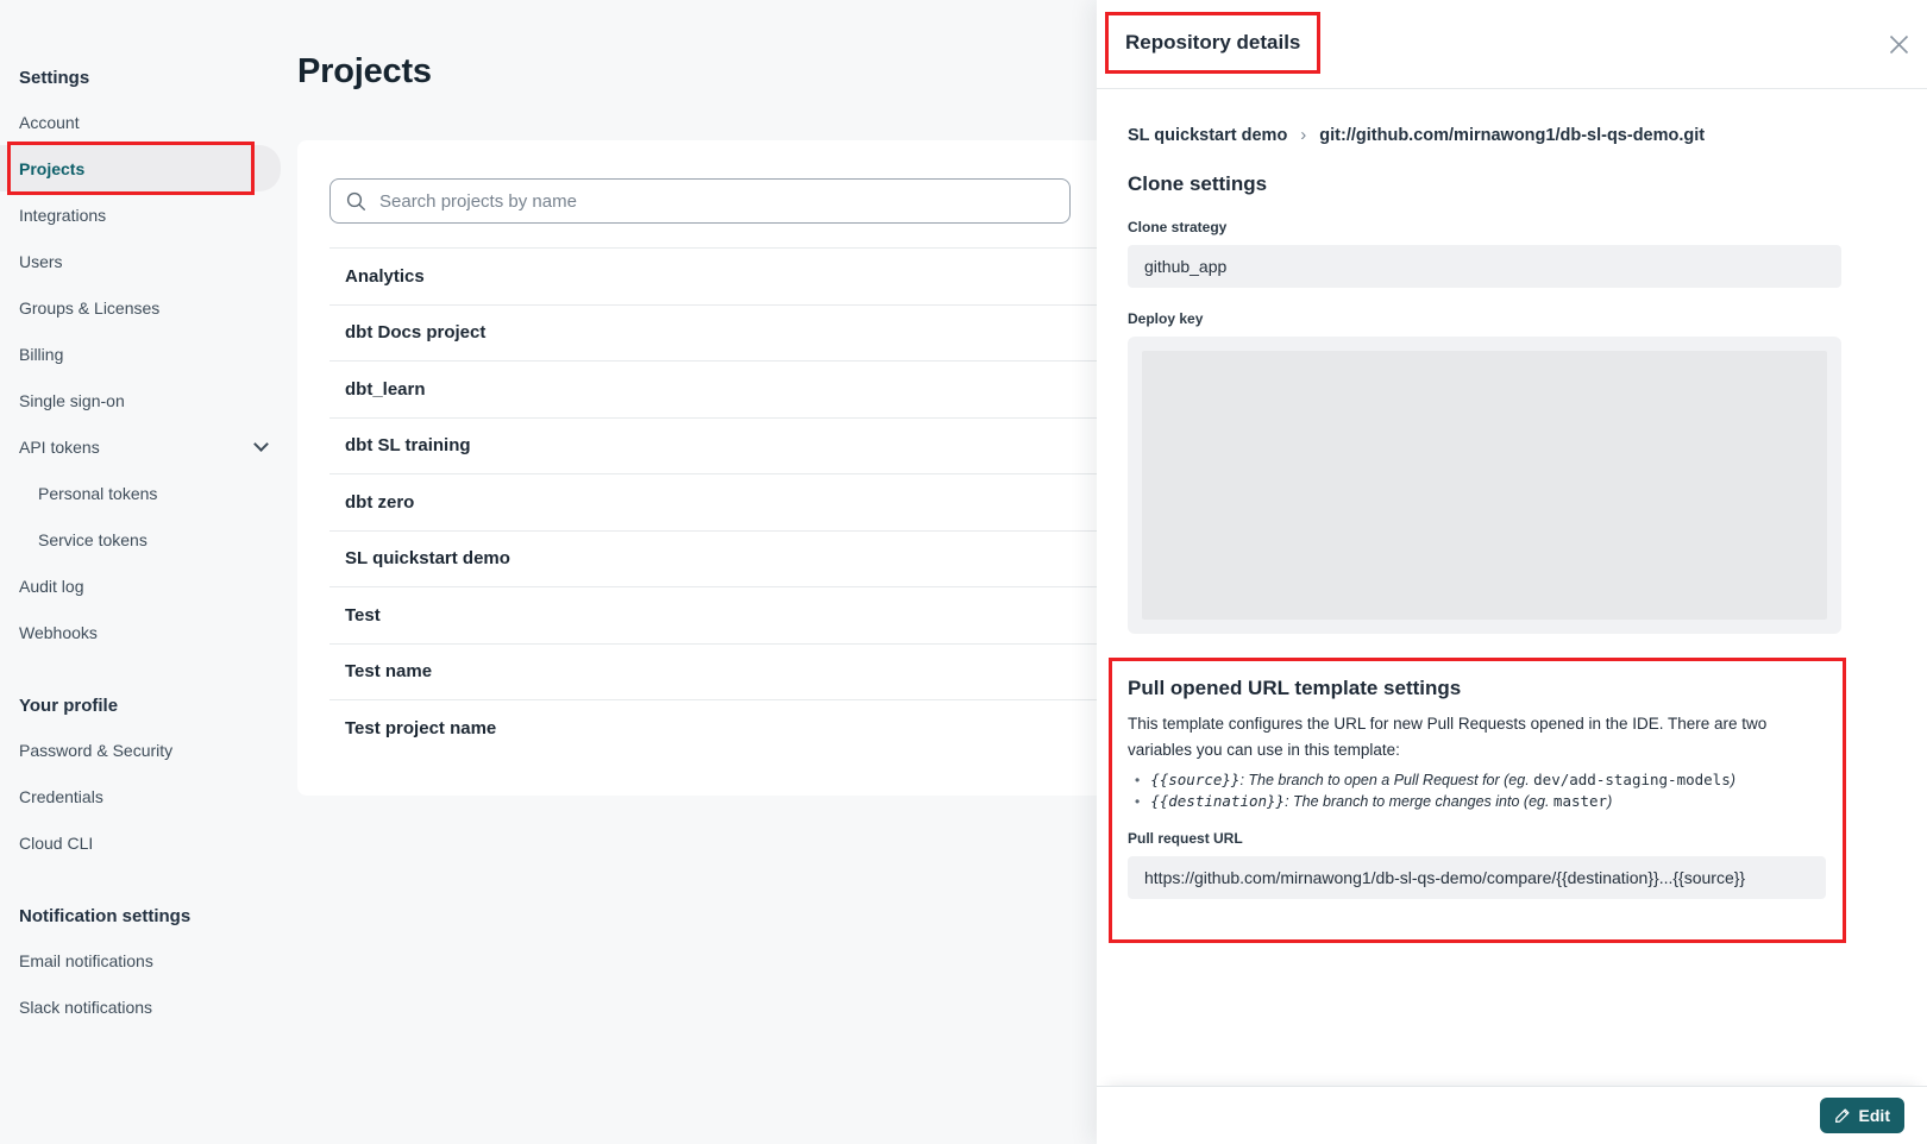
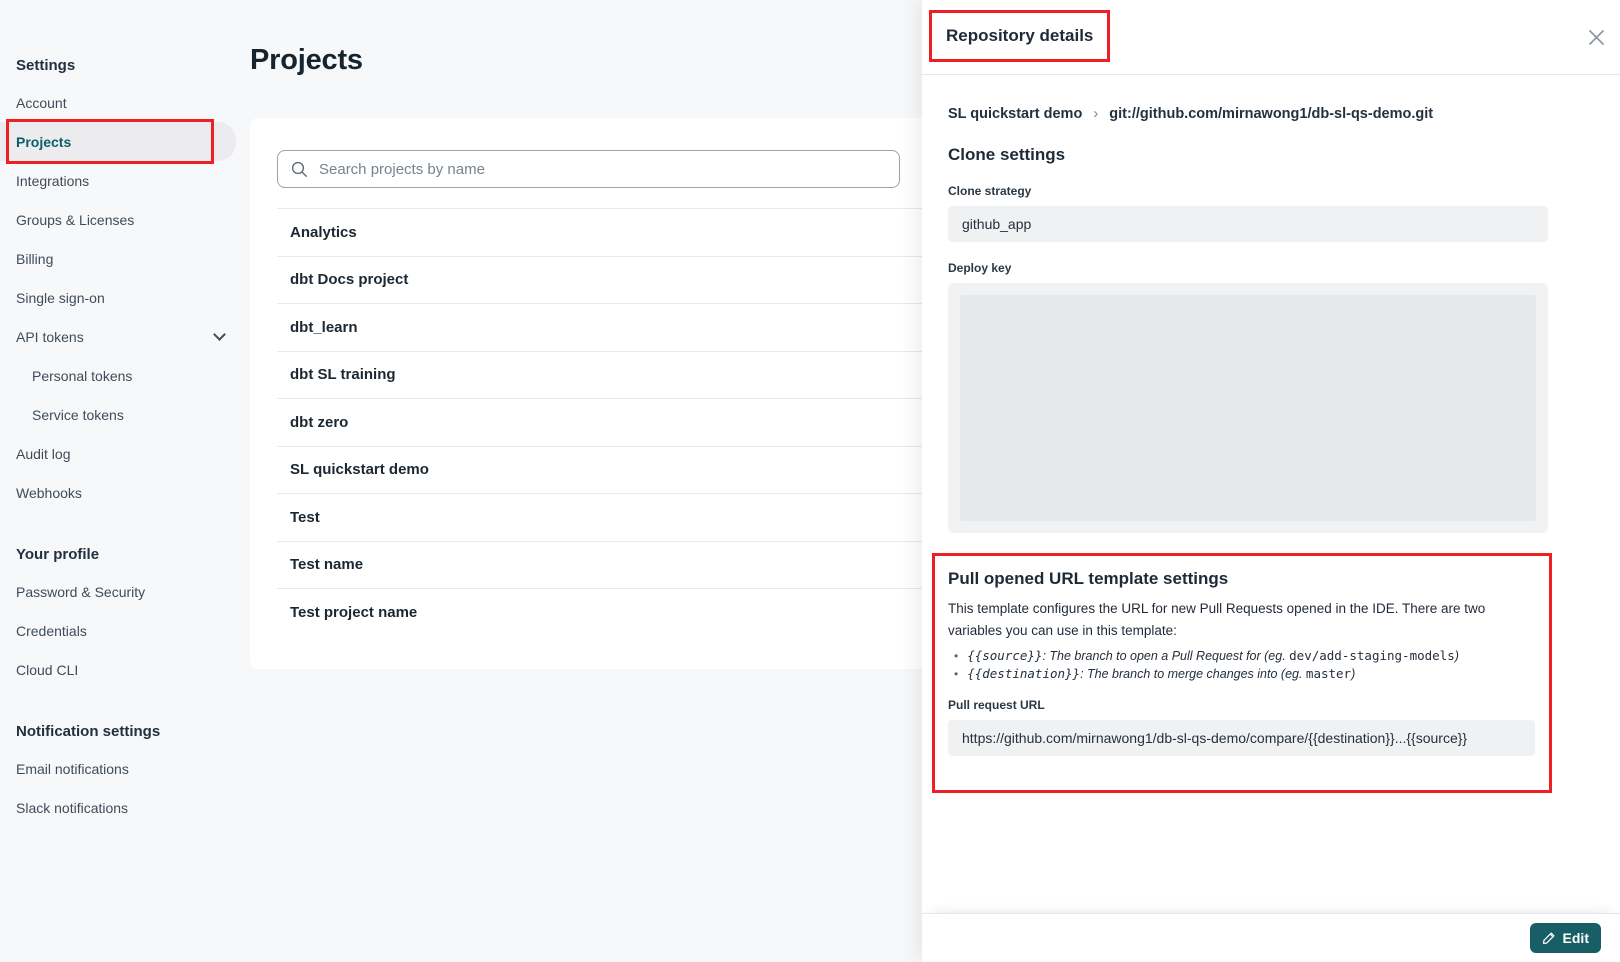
  Settings
  Account
  Projects
  Integrations
- Users
  Groups & Licenses
  Billing
  Single sign-on
  API tokens
  Personal tokens
  Service tokens
  Audit log
  Webhooks
  Your profile
  Password & Security
  Credentials
  Cloud CLI
  Notification settings
  Email notifications
  Slack notifications
  Projects
  Search projects by name
  Analytics
  dbt Docs project
  dbt_learn
  dbt SL training
  dbt zero
  SL quickstart demo
  Test
  Test name
  Test project name
  Repository details
  SL quickstart demo
  ›
  git://github.com/mirnawong1/db-sl-qs-demo.git
  Clone settings
  Clone strategy
  github_app
  Deploy key
  Pull opened URL template settings
  This template configures the URL for new Pull Requests opened in the IDE. There are two variables you can use in this template:
  •
  {{source}}: The branch to open a Pull Request for (eg. dev/add-staging-models)
  •
  {{destination}}: The branch to merge changes into (eg. master)
  Pull request URL
  https://github.com/mirnawong1/db-sl-qs-demo/compare/{{destination}}...{{source}}
  Edit
